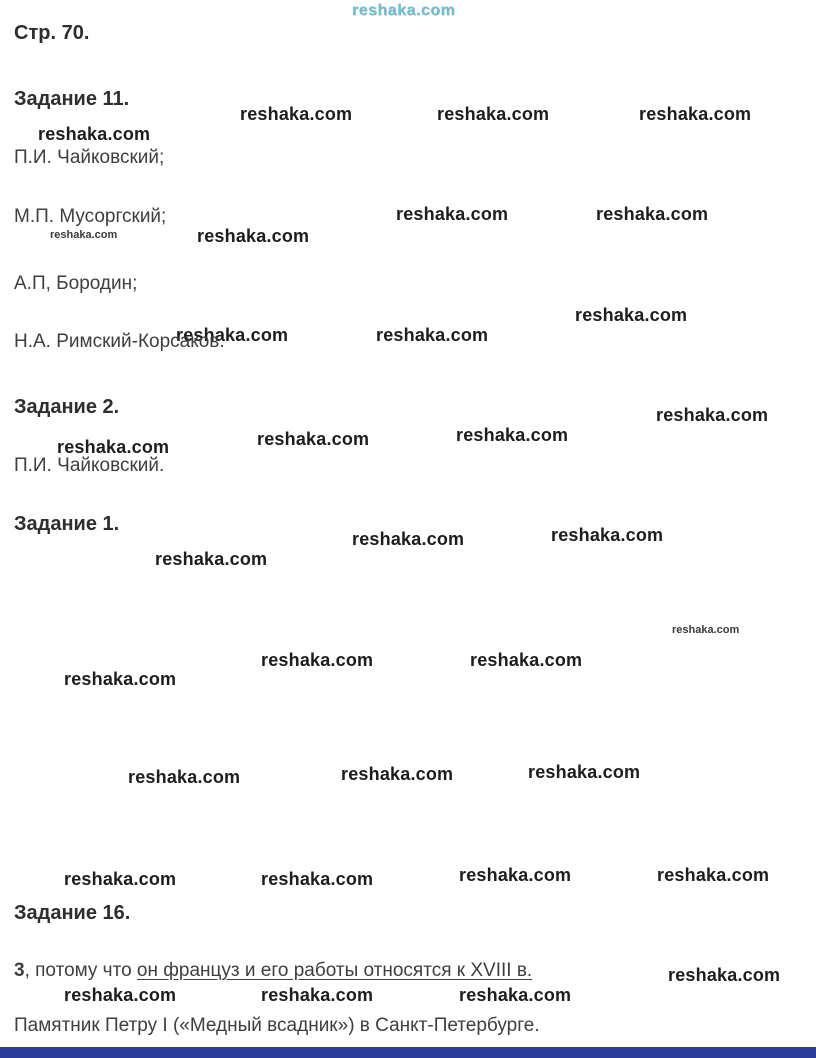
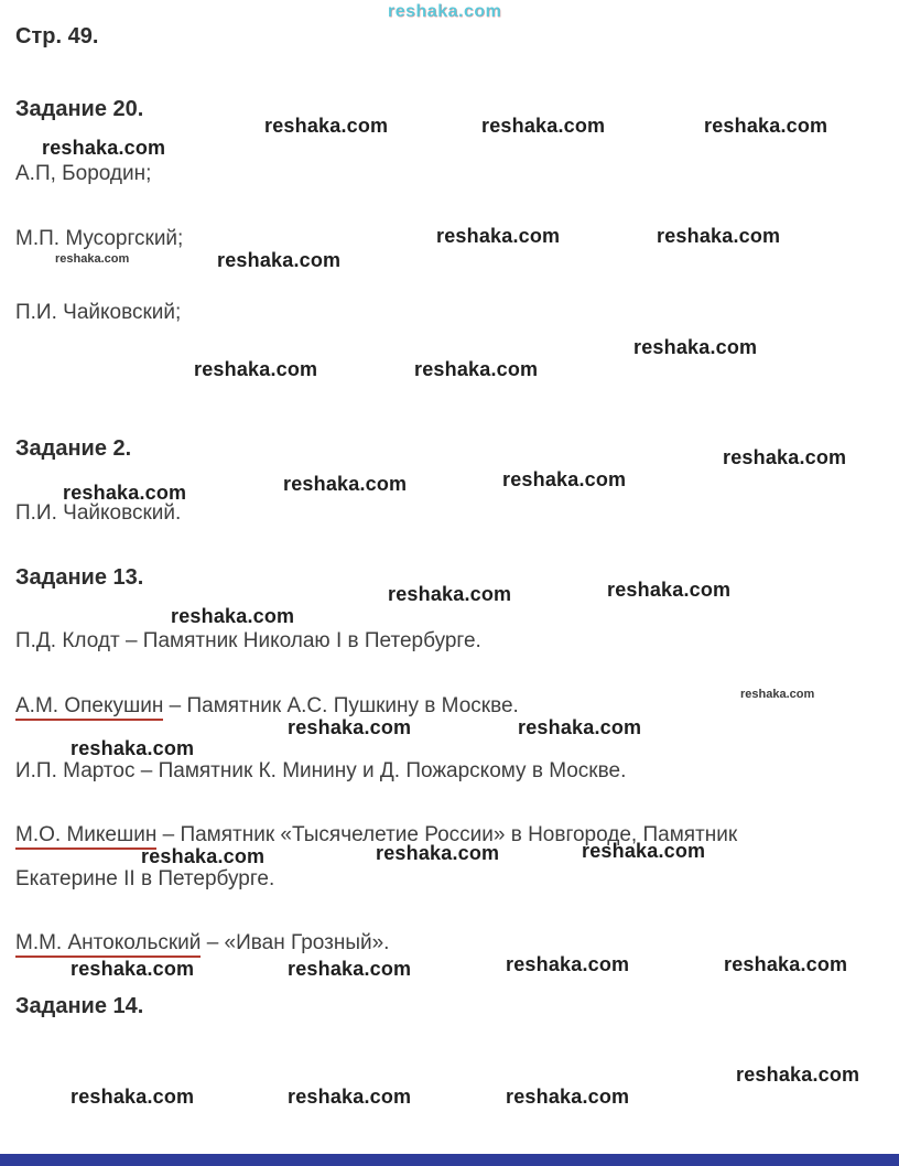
  reshaka.com
  reshaka.com
  reshaka.com
  reshaka.com
  reshaka.com
  reshaka.com
  reshaka.com
  reshaka.com
  reshaka.com
  reshaka.com
  reshaka.com
  reshaka.com
  reshaka.com
  reshaka.com
  reshaka.com
  reshaka.com
  reshaka.com
  reshaka.com
  reshaka.com
  reshaka.com
  reshaka.com
  reshaka.com
  reshaka.com
  reshaka.com
  reshaka.com
  reshaka.com
  reshaka.com
  reshaka.com
  reshaka.com
  reshaka.com
  reshaka.com
  reshaka.com
  reshaka.com
  reshaka.com
- Стр. 70.
+ Стр. 49.
- Задание 11.
+ Задание 20.
- П.И. Чайковский;
+ А.П, Бородин;
  М.П. Мусоргский;
- А.П, Бородин;
+ П.И. Чайковский;
- Н.А. Римский-Корсаков.
  Задание 2.
  П.И. Чайковский.
- Задание 1.
+ Задание 13.
+ П.Д. Клодт – Памятник Николаю I в Петербурге.
+ А.М. Опекушин – Памятник А.С. Пушкину в Москве.
+ И.П. Мартос – Памятник К. Минину и Д. Пожарскому в Москве.
+ М.О. Микешин – Памятник «Тысячелетие России» в Новгороде, Памятник
+ Екатерине II в Петербурге.
+ М.М. Антокольский – «Иван Грозный».
- Задание 16.
+ Задание 14.
- 3, потому что он француз и его работы относятся к XVIII в.
- Памятник Петру I («Медный всадник») в Санкт-Петербурге.
